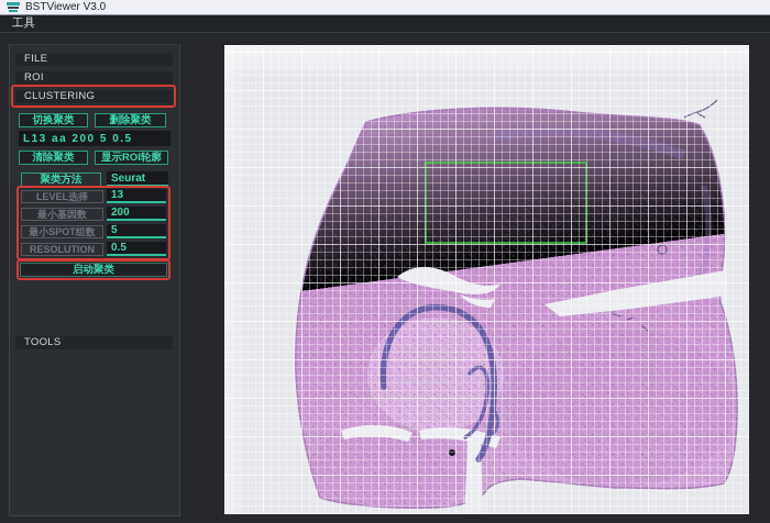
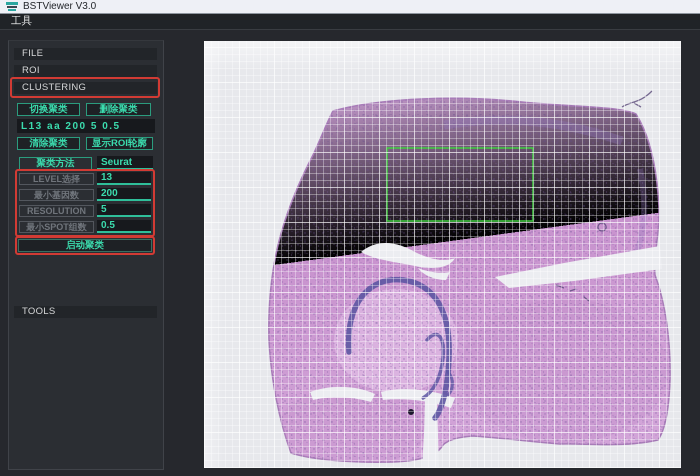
  BSTViewer V3.0
  工具
  FILE
  ROI
  CLUSTERING
  切换聚类
  删除聚类
  L13 aa 200 5 0.5
  清除聚类
  显示ROI轮廓
  聚类方法
  Seurat
  LEVEL选择
  13
  最小基因数
  200
- 最小SPOT组数
+ RESOLUTION
  5
- RESOLUTION
+ 最小SPOT组数
  0.5
  启动聚类
  TOOLS
